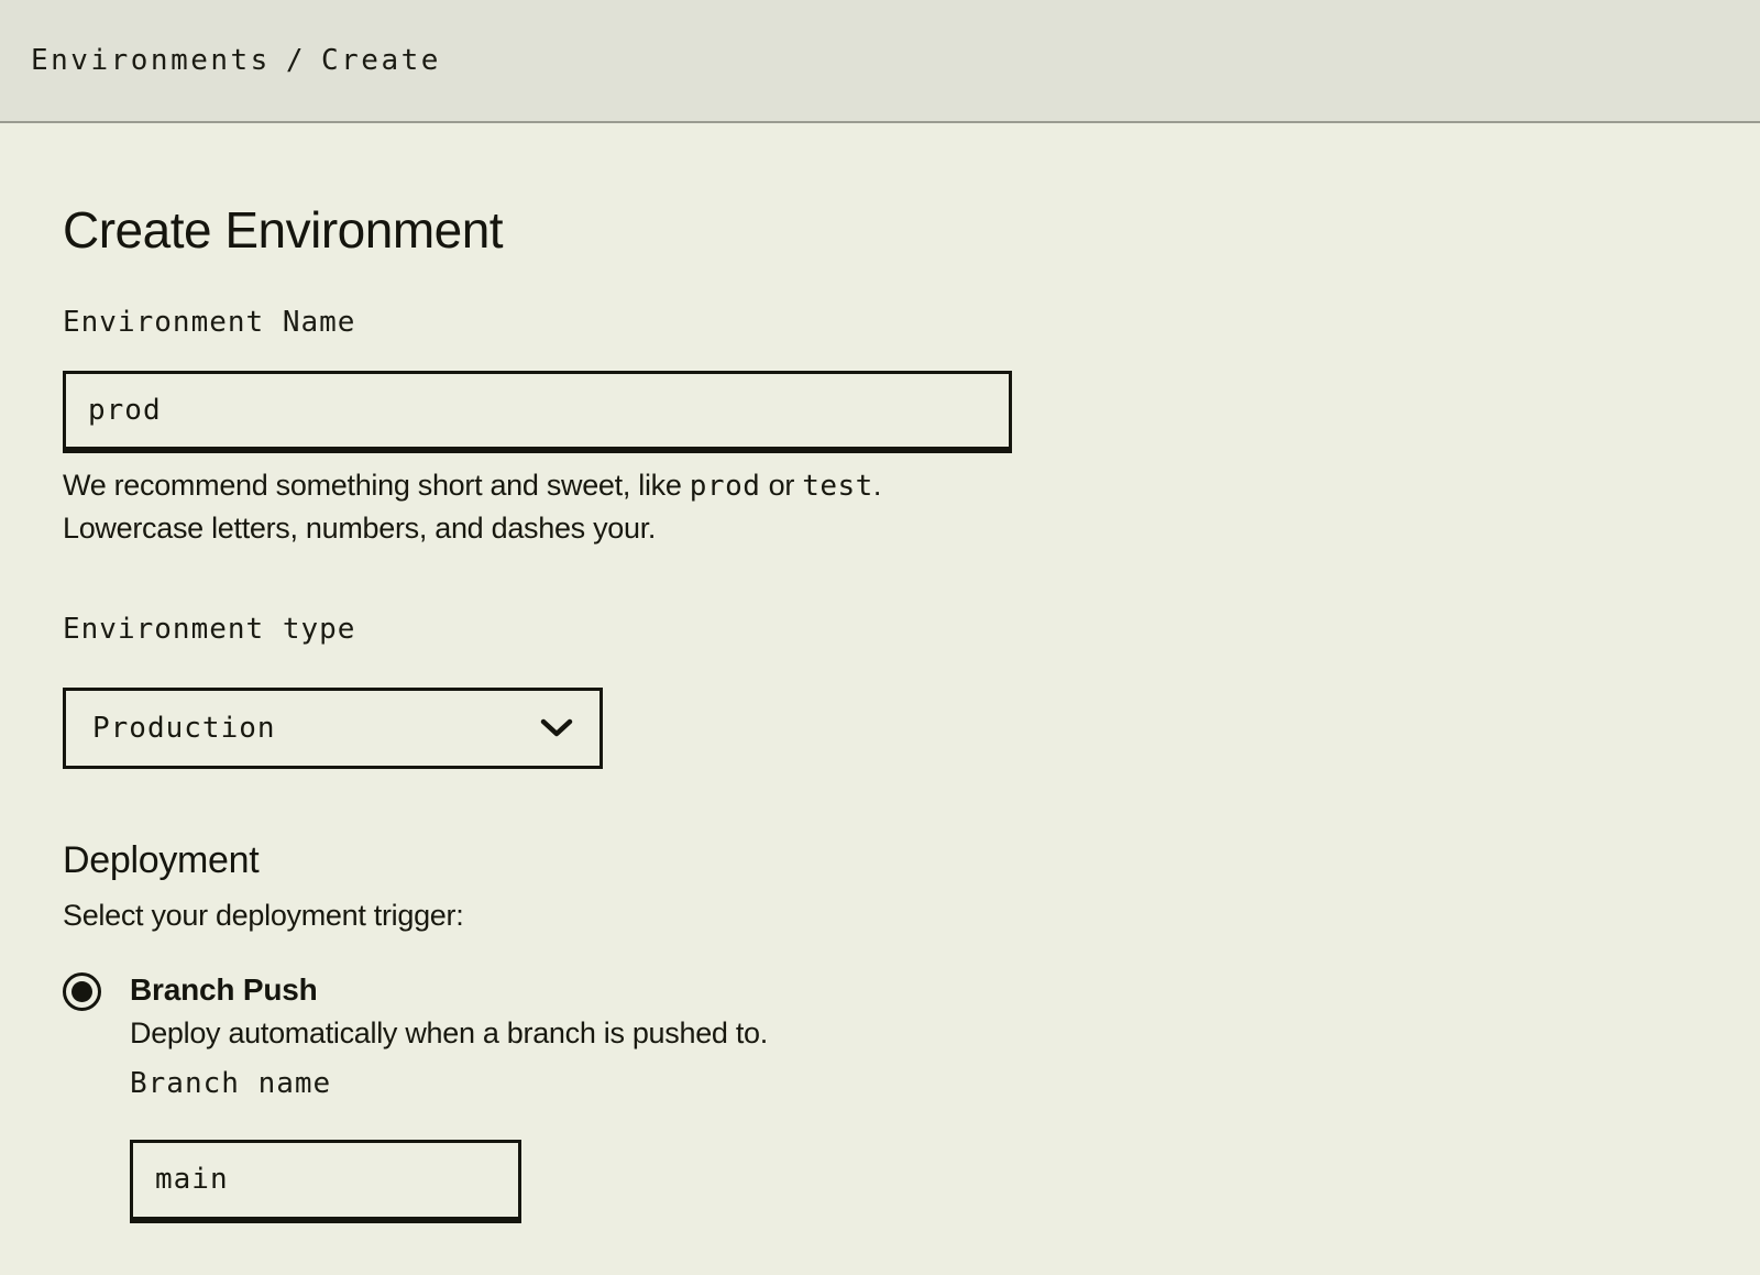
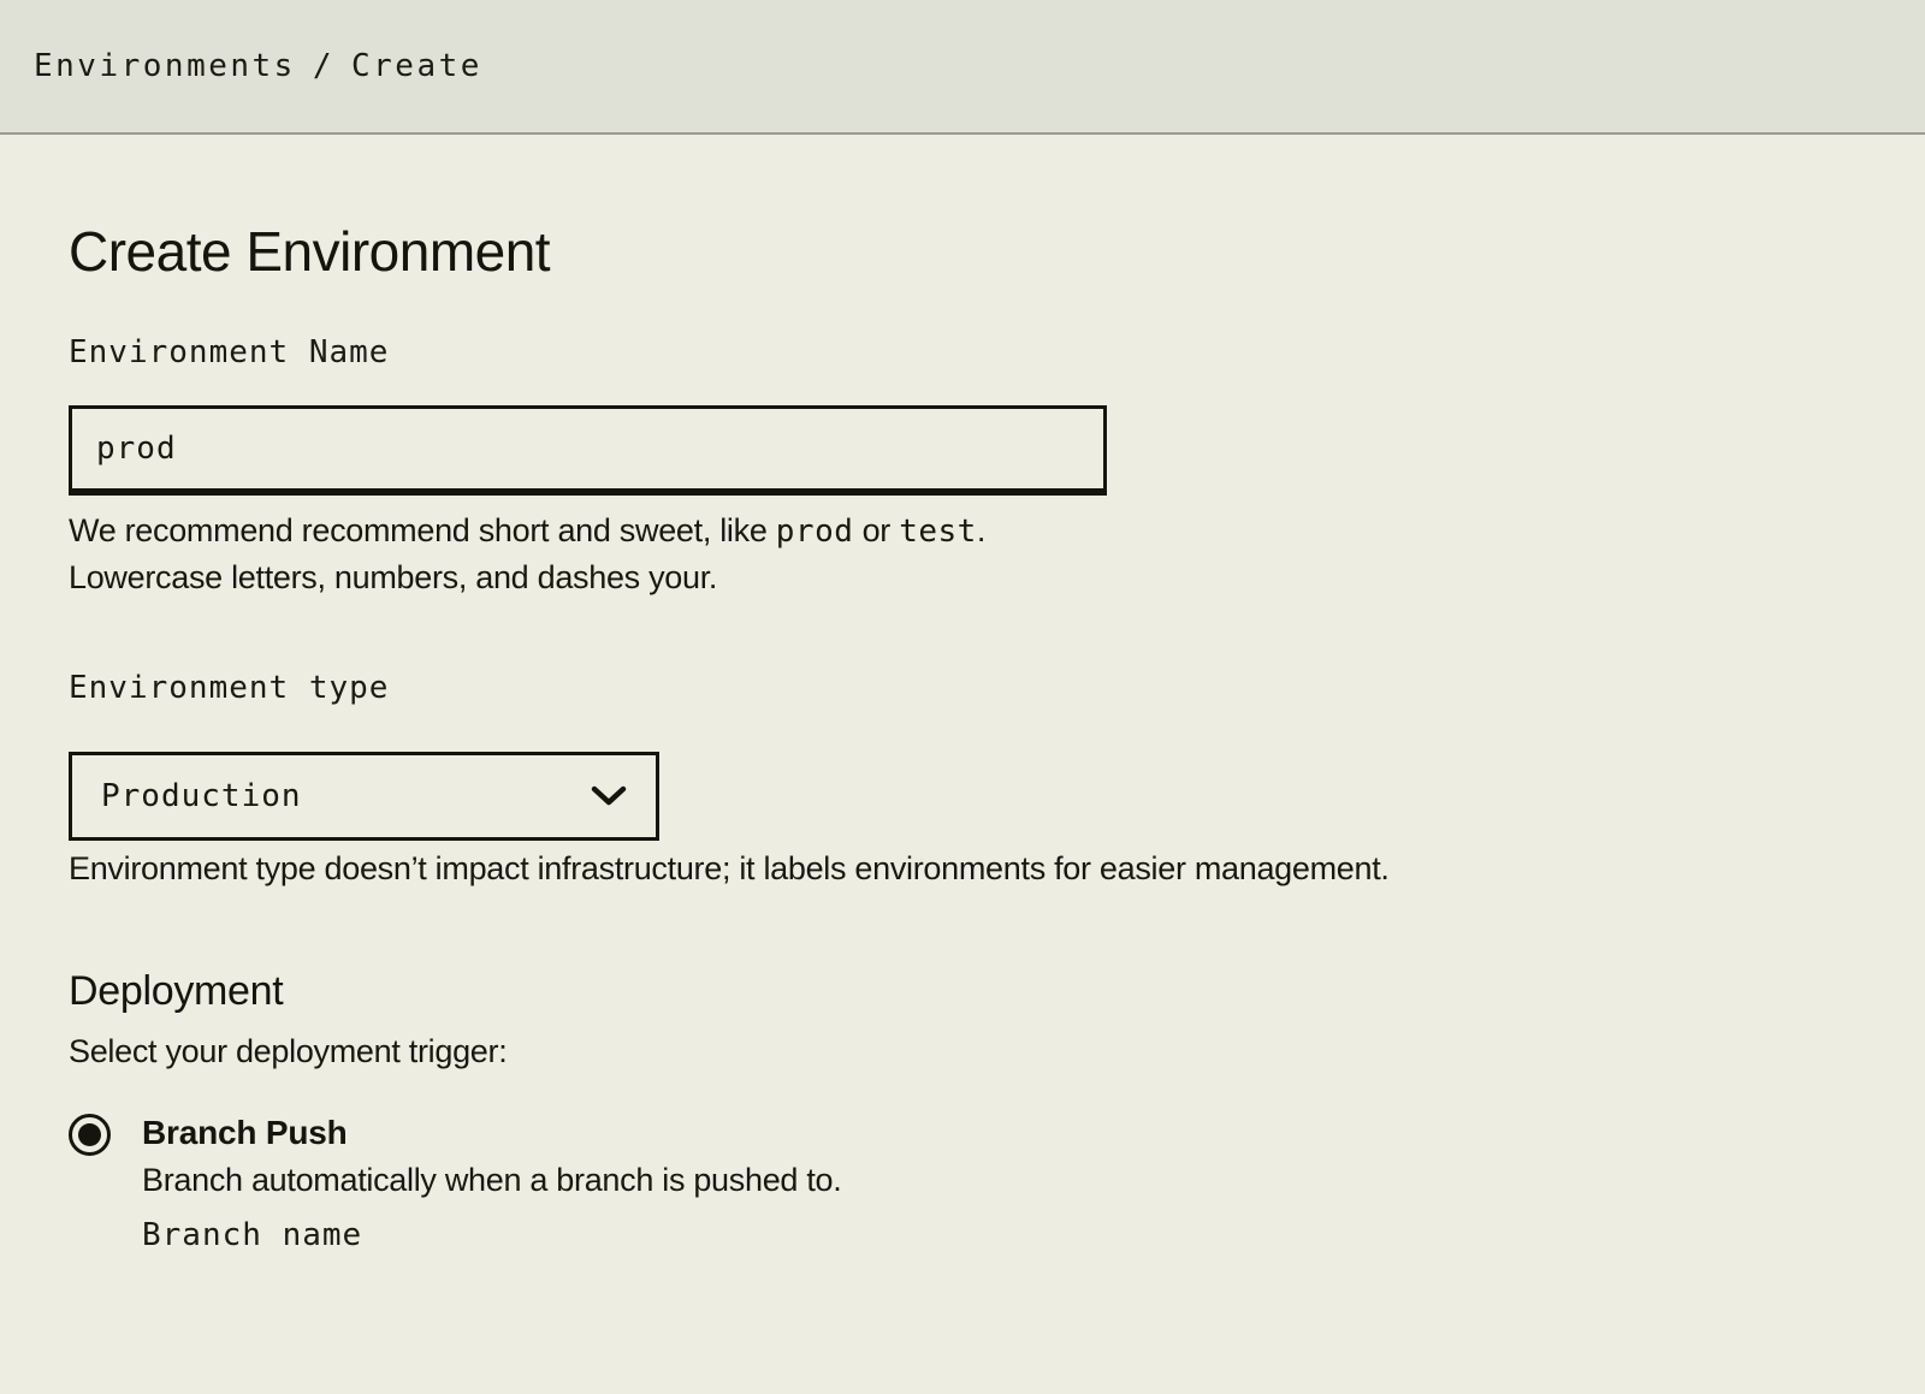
  Environments
  /
  Create
  Create Environment
  Environment Name
  prod
- We recommend something short and sweet, like prod or test.
+ We recommend recommend short and sweet, like prod or test.
  Lowercase letters, numbers, and dashes your.
  Environment type
  Production
+ Environment type doesn’t impact infrastructure; it labels environments for easier management.
  Deployment
  Select your deployment trigger:
  Branch Push
- Deploy automatically when a branch is pushed to.
+ Branch automatically when a branch is pushed to.
  Branch name
- main
